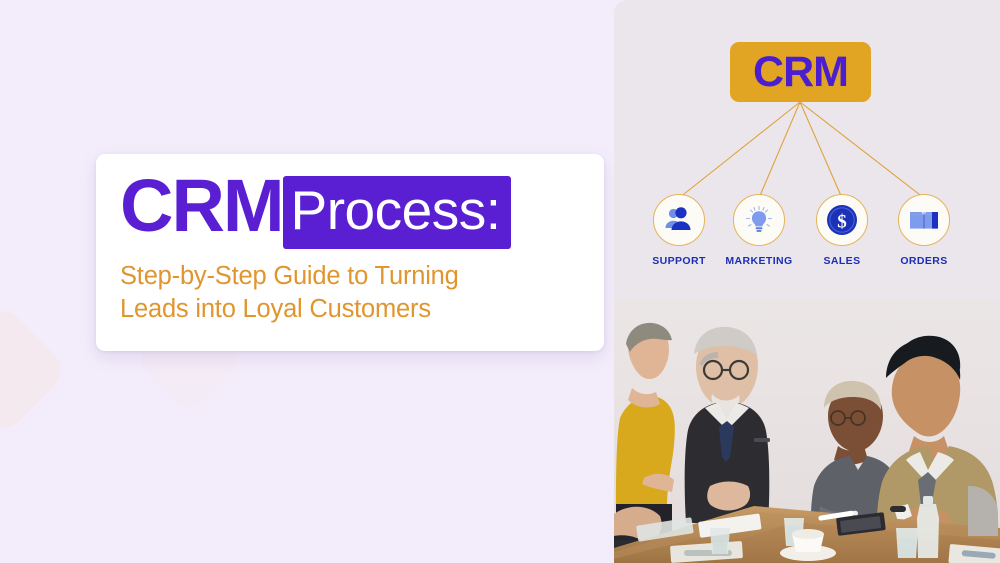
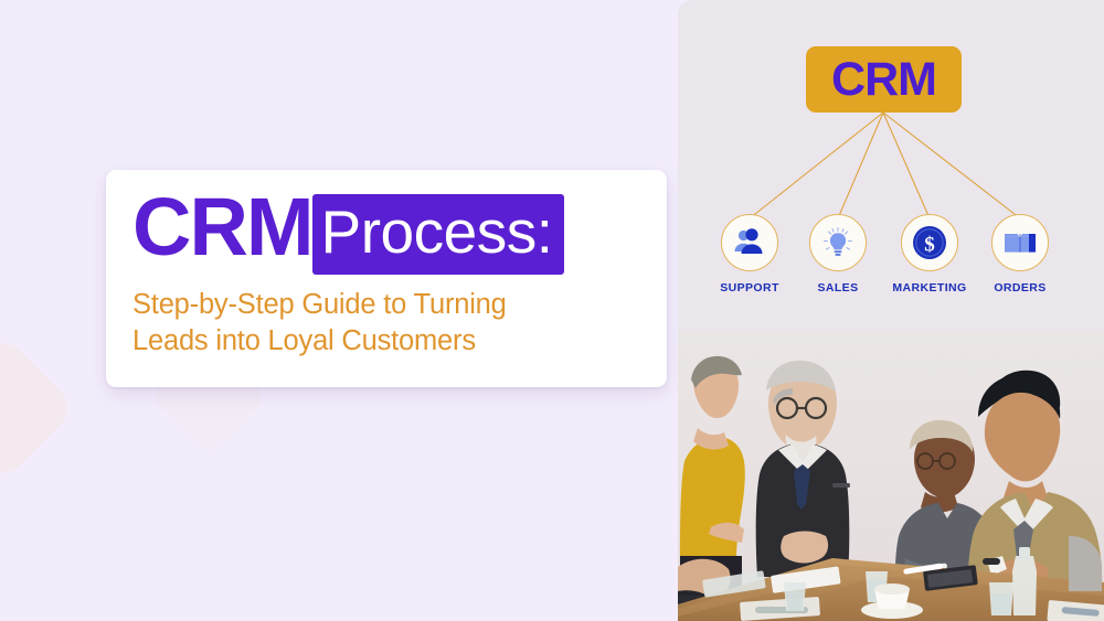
  CRM
  Process:
  Step-by-Step Guide to Turning
  Leads into Loyal Customers
  CRM
  SUPPORT
- MARKETING
+ SALES
  $
- SALES
+ MARKETING
  ORDERS
